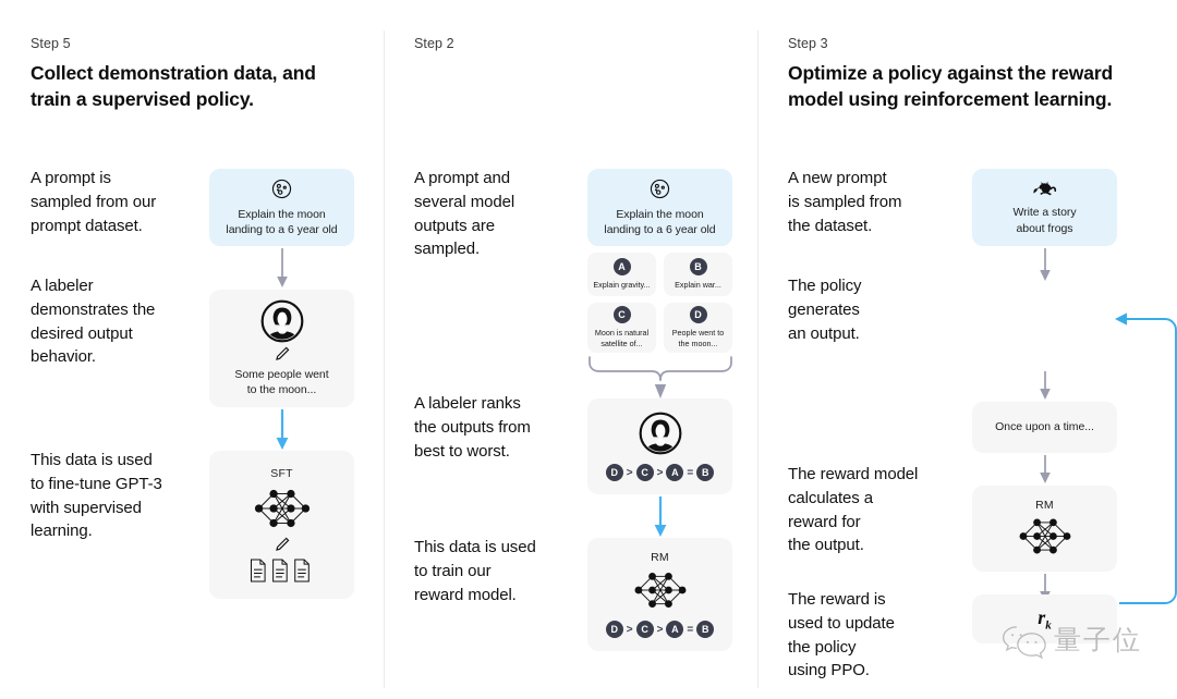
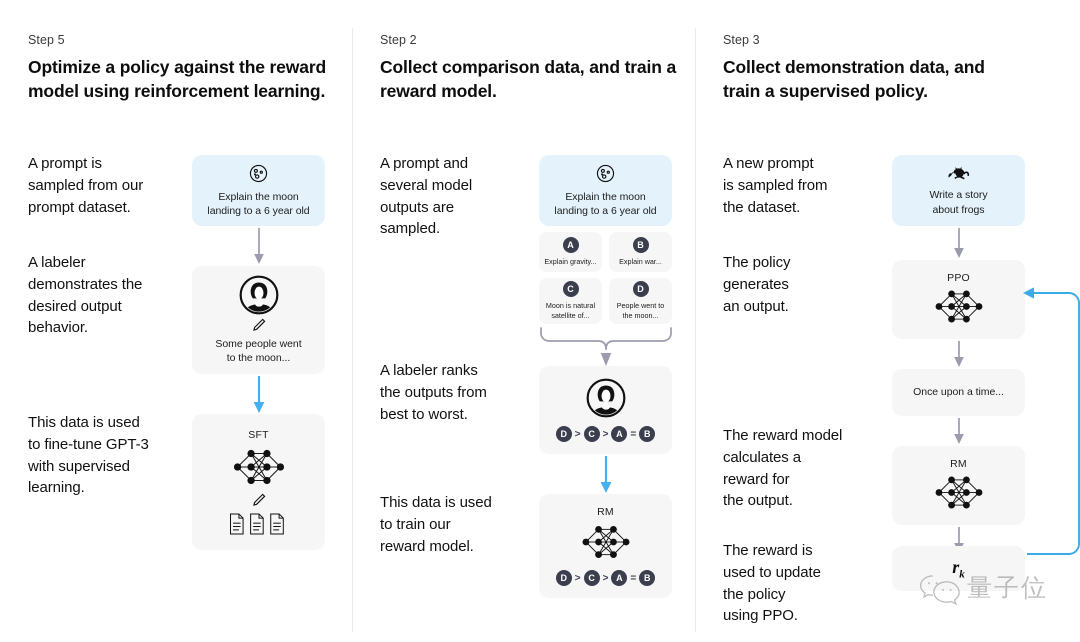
  Step 5
- Collect demonstration data, and train a supervised policy.
+ Optimize a policy against the reward model using reinforcement learning.
  A prompt is
  sampled from our
  prompt dataset.
  A labeler
  demonstrates the
  desired output
  behavior.
  This data is used
  to fine-tune GPT-3
  with supervised
  learning.
  Explain the moon
  landing to a 6 year old
  Some people went
  to the moon...
  SFT
  Step 2
+ Collect comparison data, and train a reward model.
  A prompt and
  several model
  outputs are
  sampled.
  A labeler ranks
  the outputs from
  best to worst.
  This data is used
  to train our
  reward model.
  Explain the moon
  landing to a 6 year old
  A
  Explain gravity...
  B
  Explain war...
  C
  Moon is natural
  satellite of...
  D
  People went to
  the moon...
  D
  >
  C
  >
  A
  =
  B
  RM
  D
  >
  C
  >
  A
  =
  B
  Step 3
- Optimize a policy against the reward model using reinforcement learning.
+ Collect demonstration data, and train a supervised policy.
  A new prompt
  is sampled from
  the dataset.
  The policy
  generates
  an output.
  The reward model
  calculates a
  reward for
  the output.
  The reward is
  used to update
  the policy
  using PPO.
  Write a story
  about frogs
+ PPO
  Once upon a time...
  RM
  rk
  量子位
